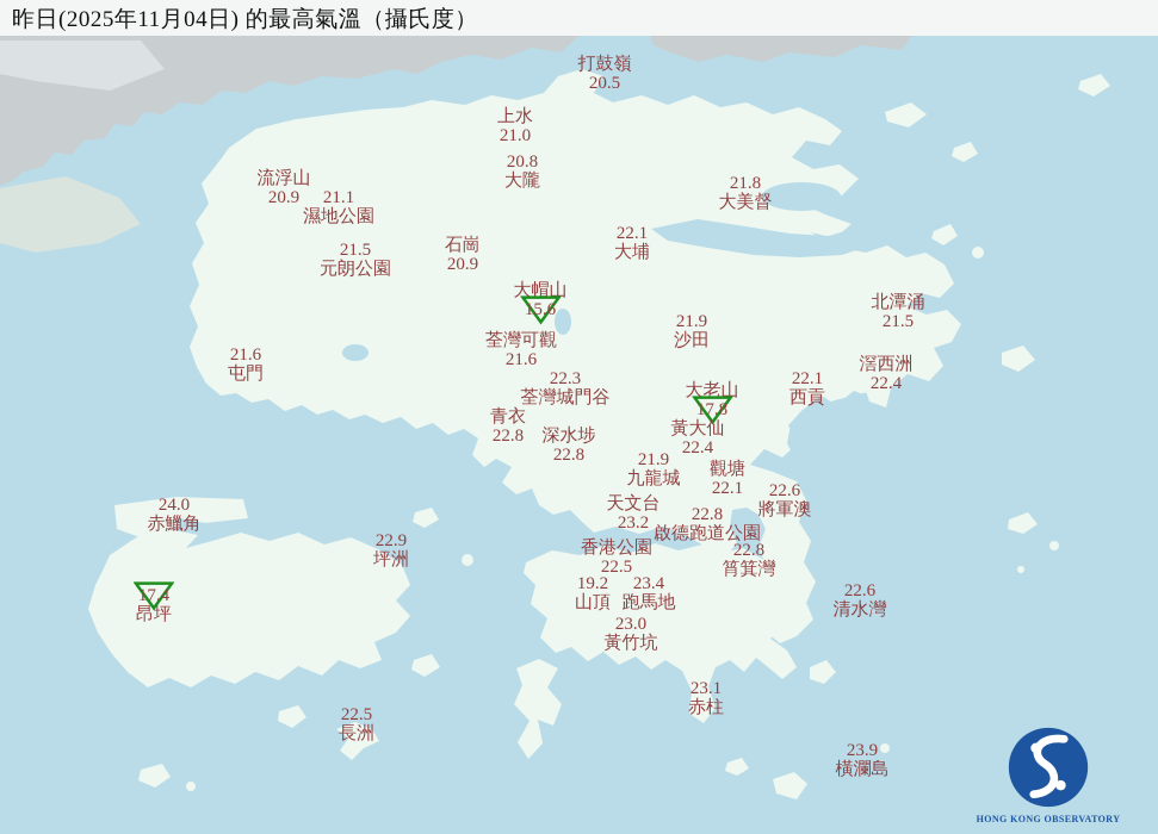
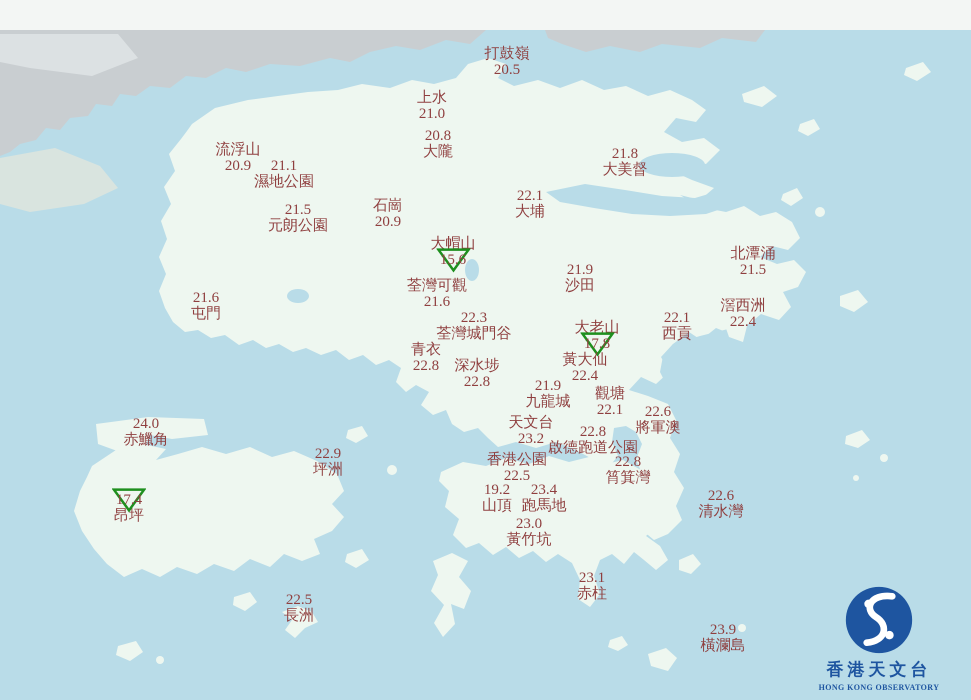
- 昨日(2025年11月04日) 的最高氣溫（攝氏度）
  打鼓嶺
  20.5
  上水
  21.0
  20.8
  大隴
  流浮山
  20.9
  21.1
  濕地公園
  21.8
  大美督
  22.1
  大埔
  石崗
  20.9
  21.5
  元朗公園
  大帽山
  15.6
  北潭涌
  21.5
  21.9
  沙田
  荃灣可觀
  21.6
  21.6
  屯門
  滘西洲
  22.4
  22.3
  荃灣城門谷
  22.1
  西貢
  大老山
  17.8
  青衣
  22.8
  黃大仙
  22.4
  深水埗
  22.8
  21.9
  九龍城
  觀塘
  22.1
  22.6
  將軍澳
  天文台
  23.2
  24.0
  赤鱲角
  22.8
  啟德跑道公園
  22.9
  坪洲
  香港公園
  22.5
  22.8
  筲箕灣
  19.2
  山頂
  23.4
  跑馬地
  22.6
  清水灣
  17.4
  昂坪
  23.0
  黃竹坑
  23.1
  赤柱
  22.5
  長洲
  23.9
  橫瀾島
+ 香港天文台
  HONG KONG OBSERVATORY
